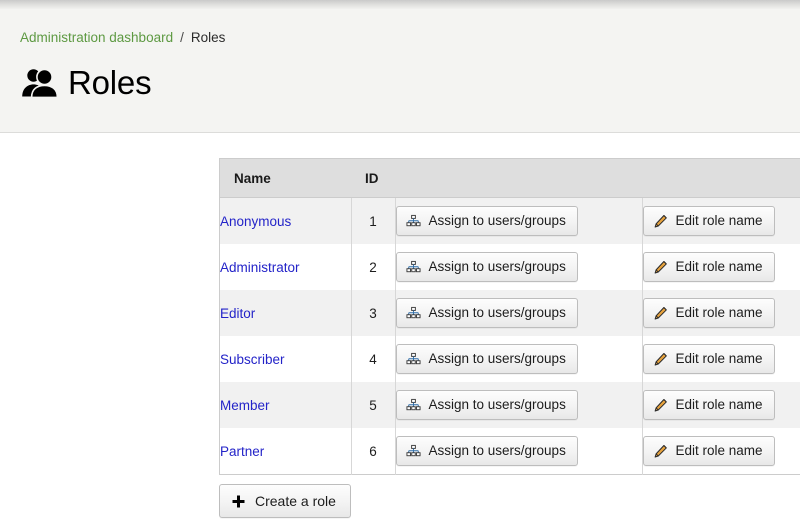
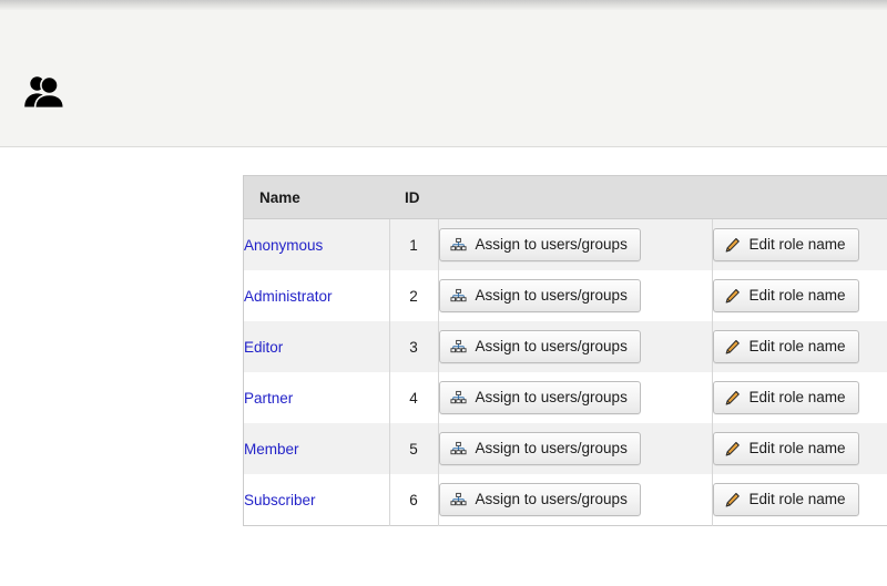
- Administration dashboard / Roles
- Roles
  Name	ID
  Anonymous	1	Assign to users/groups	Edit role name
  Administrator	2	Assign to users/groups	Edit role name
  Editor	3	Assign to users/groups	Edit role name
- Subscriber	4	Assign to users/groups	Edit role name
+ Partner	4	Assign to users/groups	Edit role name
  Member	5	Assign to users/groups	Edit role name
- Partner	6	Assign to users/groups	Edit role name
+ Subscriber	6	Assign to users/groups	Edit role name
- Create a role
